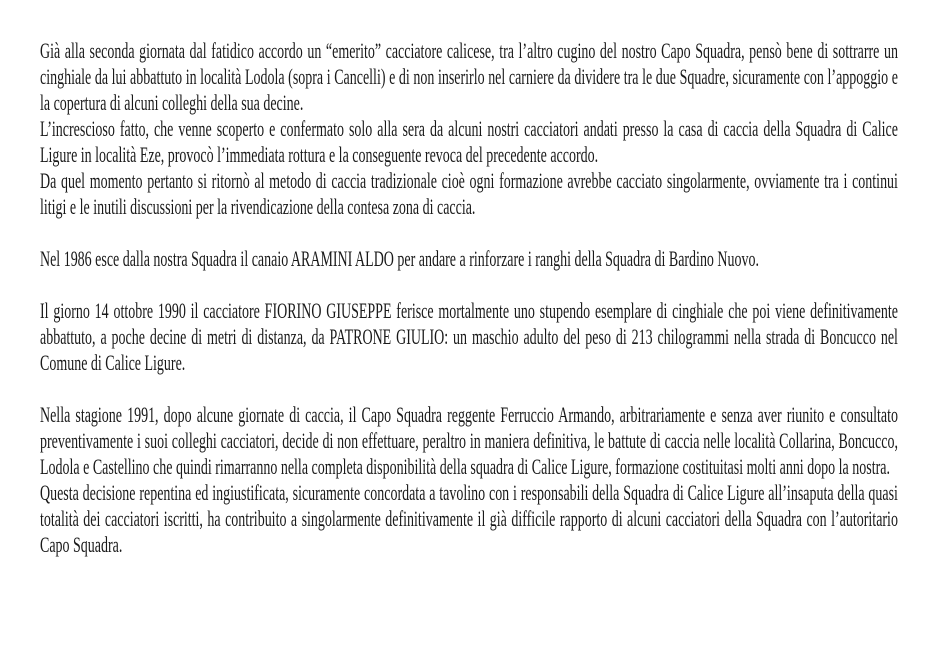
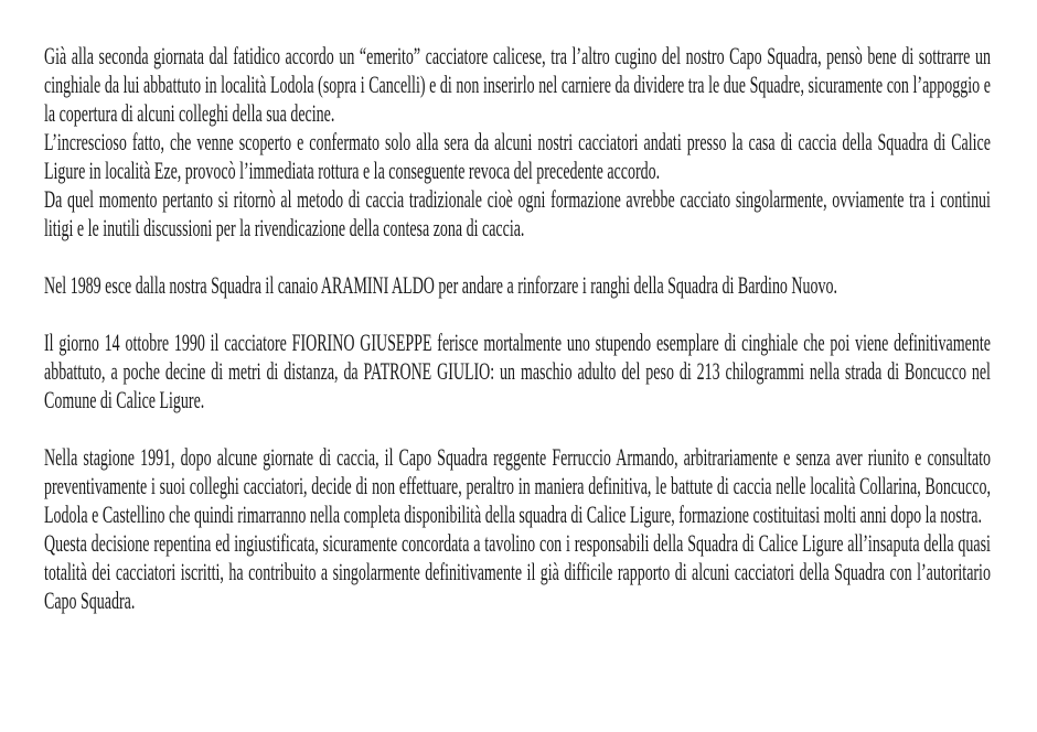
  Già alla seconda giornata dal fatidico accordo un “emerito” cacciatore calicese, tra l’altro cugino del nostro Capo Squadra, pensò bene di sottrarre un cinghiale da lui abbattuto in località Lodola (sopra i Cancelli) e di non inserirlo nel carniere da dividere tra le due Squadre, sicuramente con l’appoggio e la copertura di alcuni colleghi della sua decine.
  L’increscioso fatto, che venne scoperto e confermato solo alla sera da alcuni nostri cacciatori andati presso la casa di caccia della Squadra di Calice Ligure in località Eze, provocò l’immediata rottura e la conseguente revoca del precedente accordo.
  Da quel momento pertanto si ritornò al metodo di caccia tradizionale cioè ogni formazione avrebbe cacciato singolarmente, ovviamente tra i continui litigi e le inutili discussioni per la rivendicazione della contesa zona di caccia.
- Nel 1986 esce dalla nostra Squadra il canaio ARAMINI ALDO per andare a rinforzare i ranghi della Squadra di Bardino Nuovo.
+ Nel 1989 esce dalla nostra Squadra il canaio ARAMINI ALDO per andare a rinforzare i ranghi della Squadra di Bardino Nuovo.
  Il giorno 14 ottobre 1990 il cacciatore FIORINO GIUSEPPE ferisce mortalmente uno stupendo esemplare di cinghiale che poi viene definitivamente abbattuto, a poche decine di metri di distanza, da PATRONE GIULIO: un maschio adulto del peso di 213 chilogrammi nella strada di Boncucco nel Comune di Calice Ligure.
  Nella stagione 1991, dopo alcune giornate di caccia, il Capo Squadra reggente Ferruccio Armando, arbitrariamente e senza aver riunito e consultato preventivamente i suoi colleghi cacciatori, decide di non effettuare, peraltro in maniera definitiva, le battute di caccia nelle località Collarina, Boncucco, Lodola e Castellino che quindi rimarranno nella completa disponibilità della squadra di Calice Ligure, formazione costituitasi molti anni dopo la nostra.
  Questa decisione repentina ed ingiustificata, sicuramente concordata a tavolino con i responsabili della Squadra di Calice Ligure all’insaputa della quasi totalità dei cacciatori iscritti, ha contribuito a singolarmente definitivamente il già difficile rapporto di alcuni cacciatori della Squadra con l’autoritario Capo Squadra.
